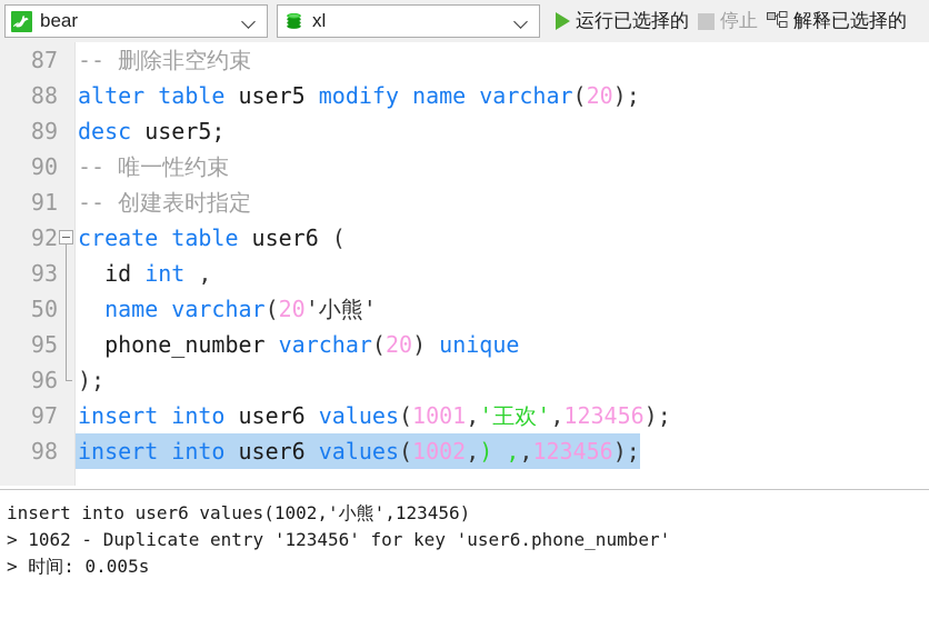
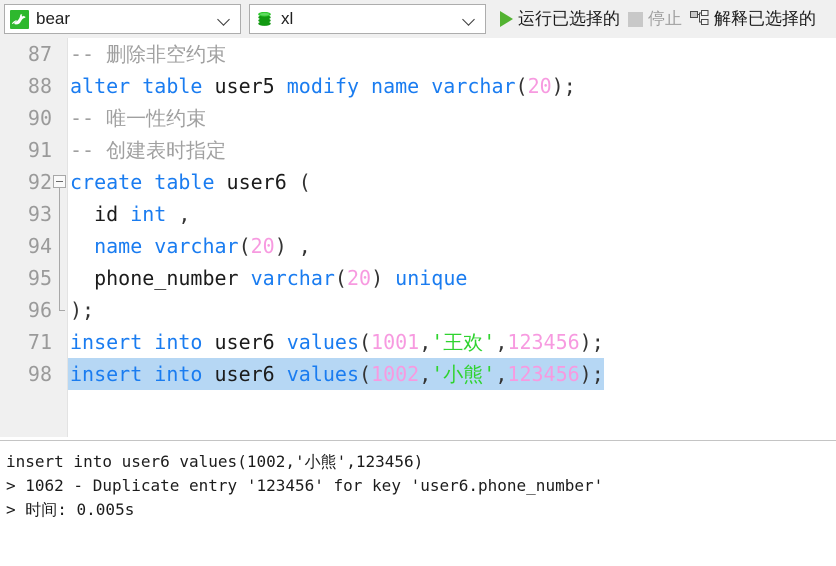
  bear
  xl
  运行已选择的
  停止
  解释已选择的
  87
  -- 删除非空约束
  88
  alter table user5 modify name varchar(20);
- 89
- desc user5;
  90
  -- 唯一性约束
  91
  -- 创建表时指定
  92
  create table user6 (
  93
  id int ,
- 50
+ 94
- name varchar(20'小熊'
+ name varchar(20) ,
  95
  phone_number varchar(20) unique
  96
  );
- 97
+ 71
  insert into user6 values(1001,'王欢',123456);
  98
- insert into user6 values(1002,) ,,123456);
+ insert into user6 values(1002,'小熊',123456);
  insert into user6 values(1002,'小熊',123456)
  > 1062 - Duplicate entry '123456' for key 'user6.phone_number'
  > 时间: 0.005s
